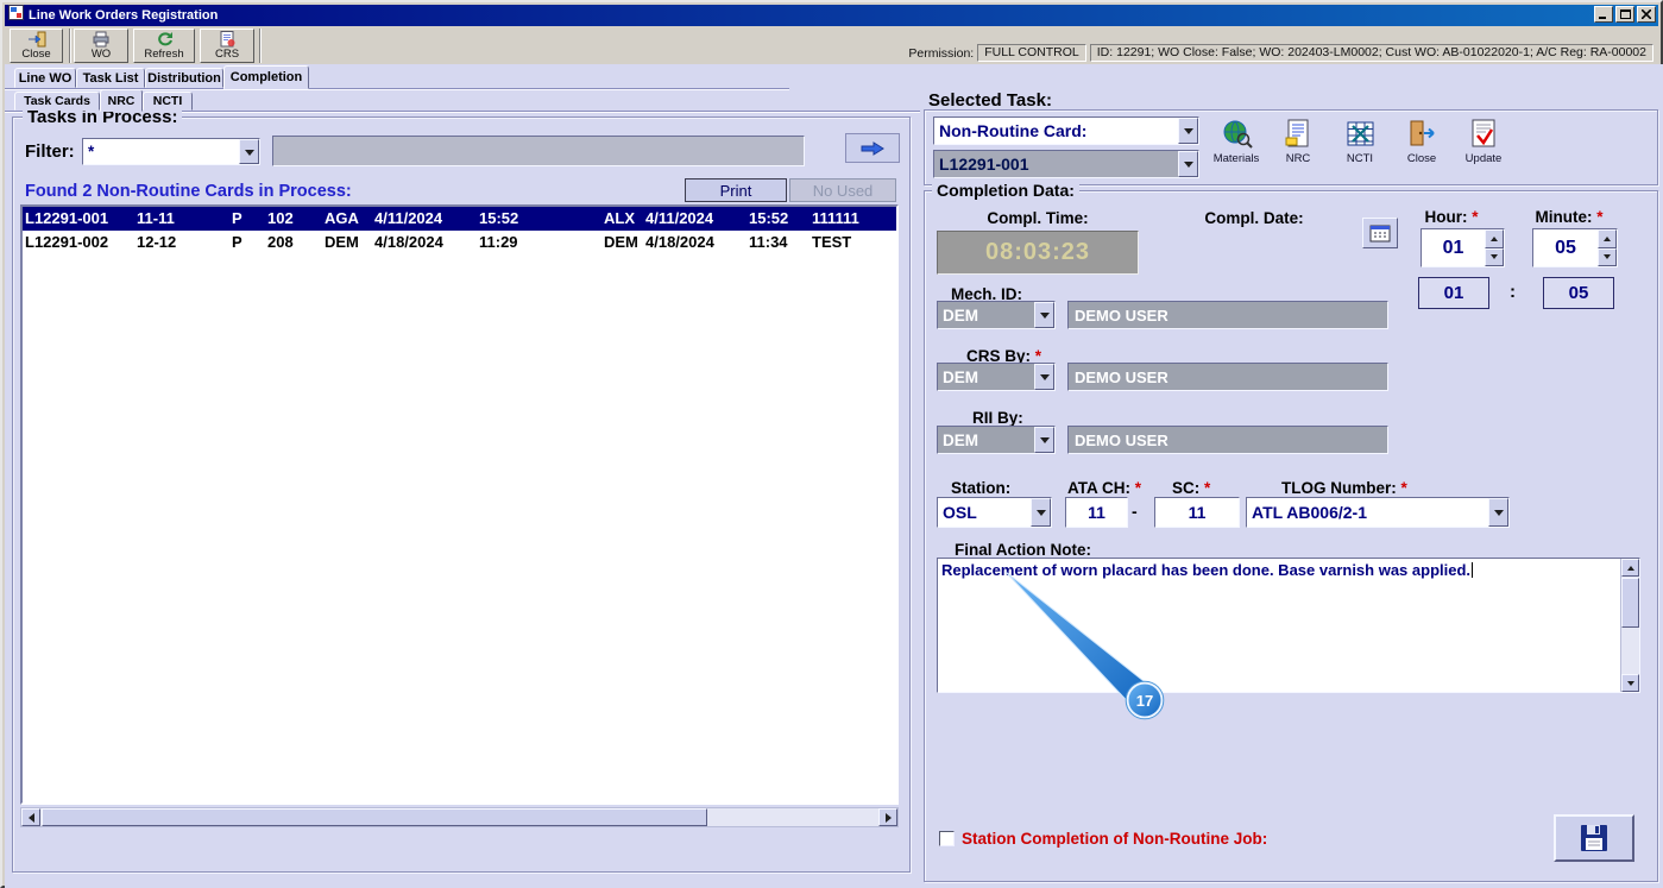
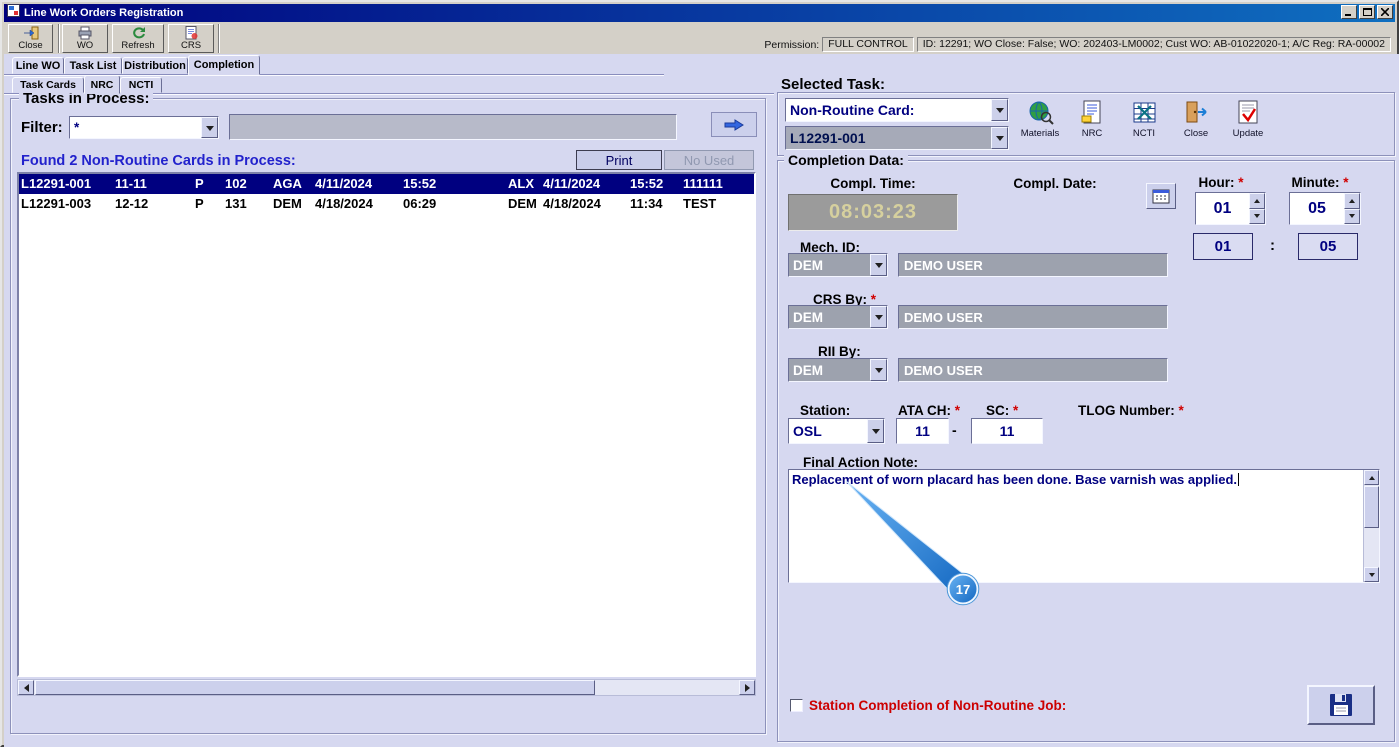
  Line Work Orders Registration
  Close
  WO
  Refresh
  CRS
  Permission:
  FULL CONTROL
  ID: 12291; WO Close: False; WO: 202403-LM0002; Cust WO: AB-01022020-1; A/C Reg: RA-00002
  Line WO
  Task List
  Distribution
  Completion
  Task Cards
  NRC
  NCTI
  Tasks in Process:
  Filter:
  *
  Found 2 Non-Routine Cards in Process:
  Print
  No Used
  L12291-001
  11-11
  P
  102
  AGA
  4/11/2024
  15:52
  ALX
  4/11/2024
  15:52
  111111
- L12291-002
+ L12291-003
  12-12
  P
- 208
+ 131
  DEM
  4/18/2024
- 11:29
+ 06:29
  DEM
  4/18/2024
  11:34
  TEST
  Selected Task:
  Non-Routine Card:
  L12291-001
  Materials
  NRC
  NCTI
  Close
  Update
  Completion Data:
  Compl. Time:
  Compl. Date:
  08:03:23
  Hour: *
  Minute: *
  01
  05
  01
  :
  05
  Mech. ID:
  DEM
  DEMO USER
  CRS By: *
  DEM
  DEMO USER
  RII By:
  DEM
  DEMO USER
  Station:
  ATA CH: *
  SC: *
  TLOG Number: *
  OSL
  11
  -
  11
- ATL AB006/2-1
  Final Action Note:
  Replacement of worn placard has been done. Base varnish was applied.
  17
  Station Completion of Non-Routine Job:
